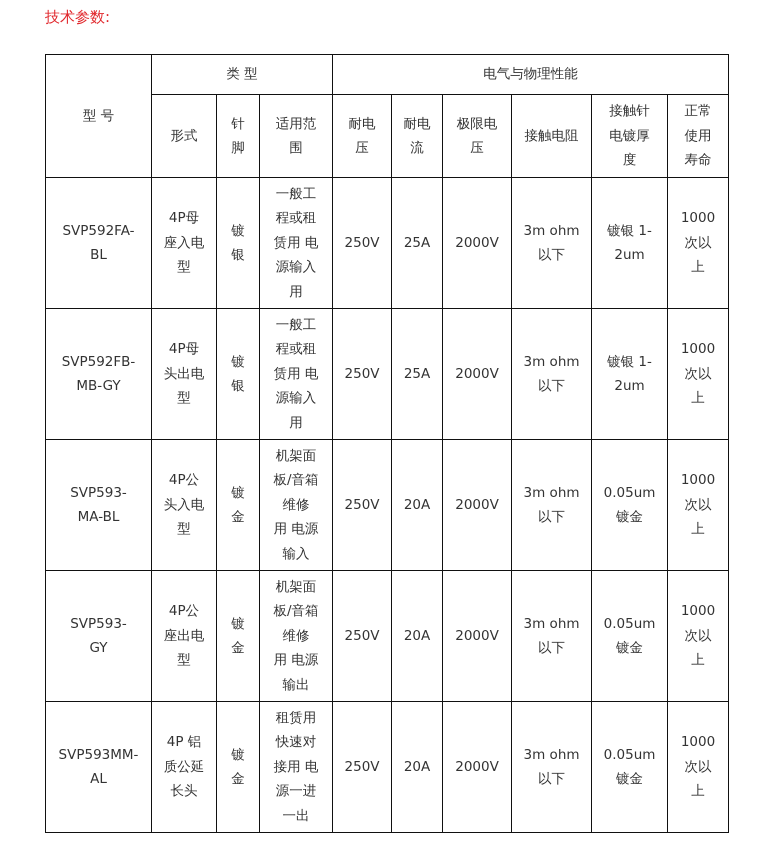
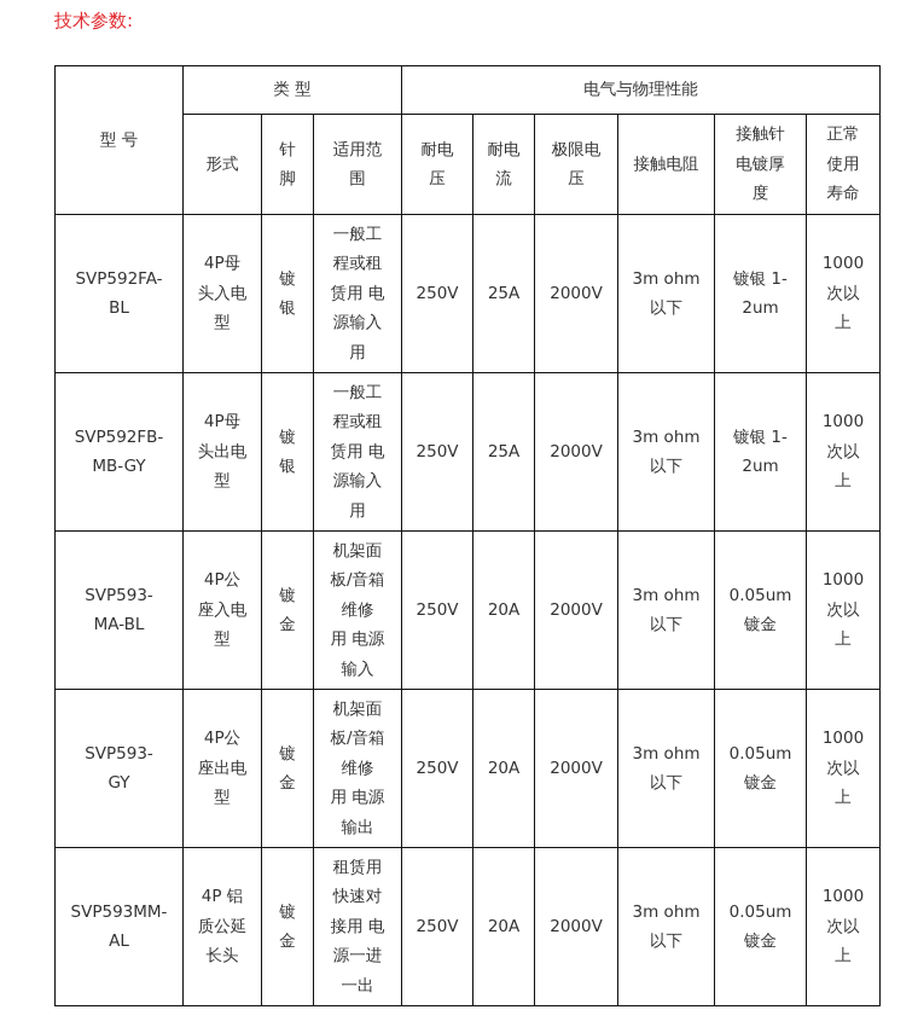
  技术参数:
  型 号	类 型	电气与物理性能
  形式	针脚	适用范围	耐电压	耐电流	极限电压	接触电阻	接触针电镀厚度	正常使用寿命
- SVP592FA-BL	4P母座入电型	镀银	一般工程或租赁用 电源输入用	250V	25A	2000V	3m ohm以下	镀银 1-2um	1000次以上
+ SVP592FA-BL	4P母头入电型	镀银	一般工程或租赁用 电源输入用	250V	25A	2000V	3m ohm以下	镀银 1-2um	1000次以上
  SVP592FB-MB-GY	4P母头出电型	镀银	一般工程或租赁用 电源输入用	250V	25A	2000V	3m ohm以下	镀银 1-2um	1000次以上
- SVP593-MA-BL	4P公头入电型	镀金	机架面板/音箱维修用 电源输入	250V	20A	2000V	3m ohm以下	0.05um镀金	1000次以上
+ SVP593-MA-BL	4P公座入电型	镀金	机架面板/音箱维修用 电源输入	250V	20A	2000V	3m ohm以下	0.05um镀金	1000次以上
  SVP593-GY	4P公座出电型	镀金	机架面板/音箱维修用 电源输出	250V	20A	2000V	3m ohm以下	0.05um镀金	1000次以上
  SVP593MM-AL	4P 铝质公延长头	镀金	租赁用快速对接用 电源一进一出	250V	20A	2000V	3m ohm以下	0.05um镀金	1000次以上
